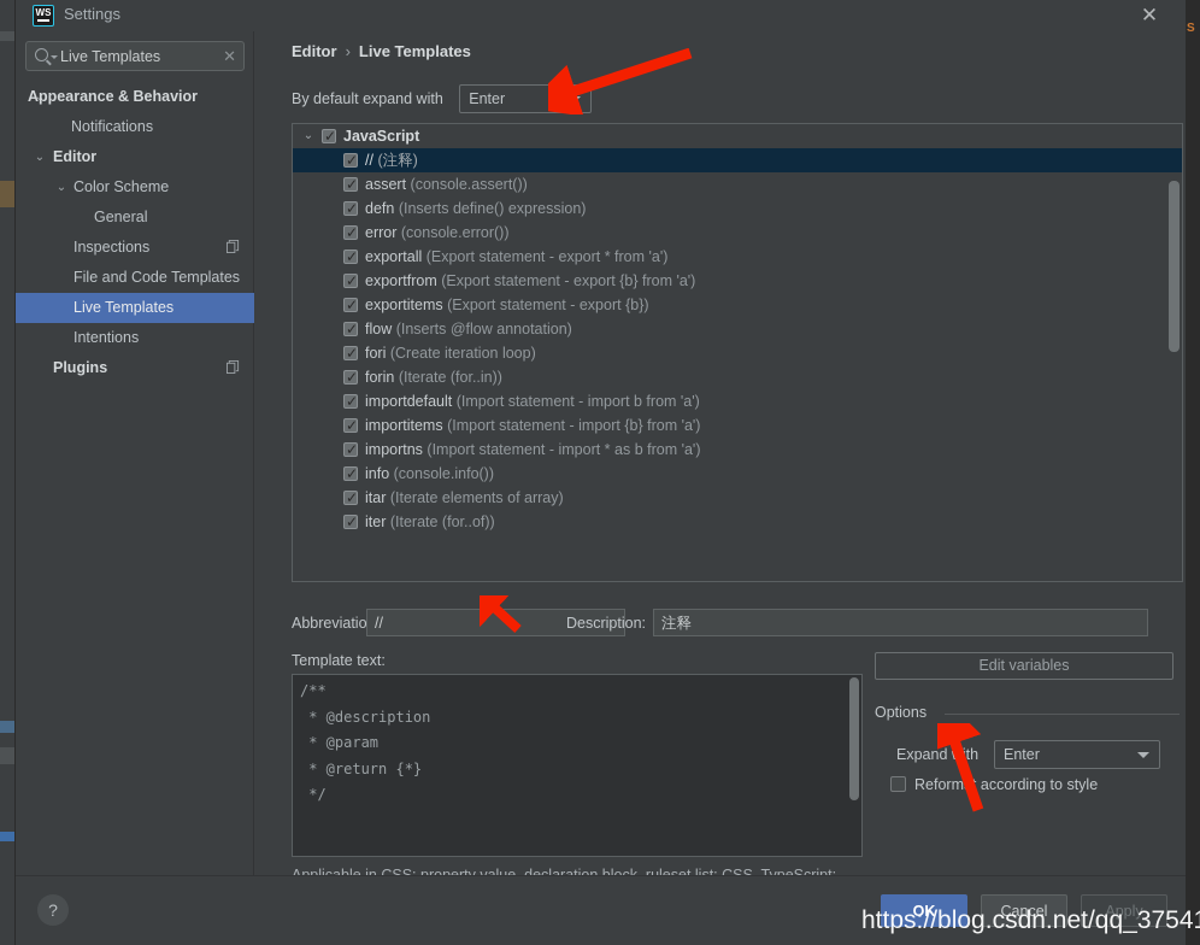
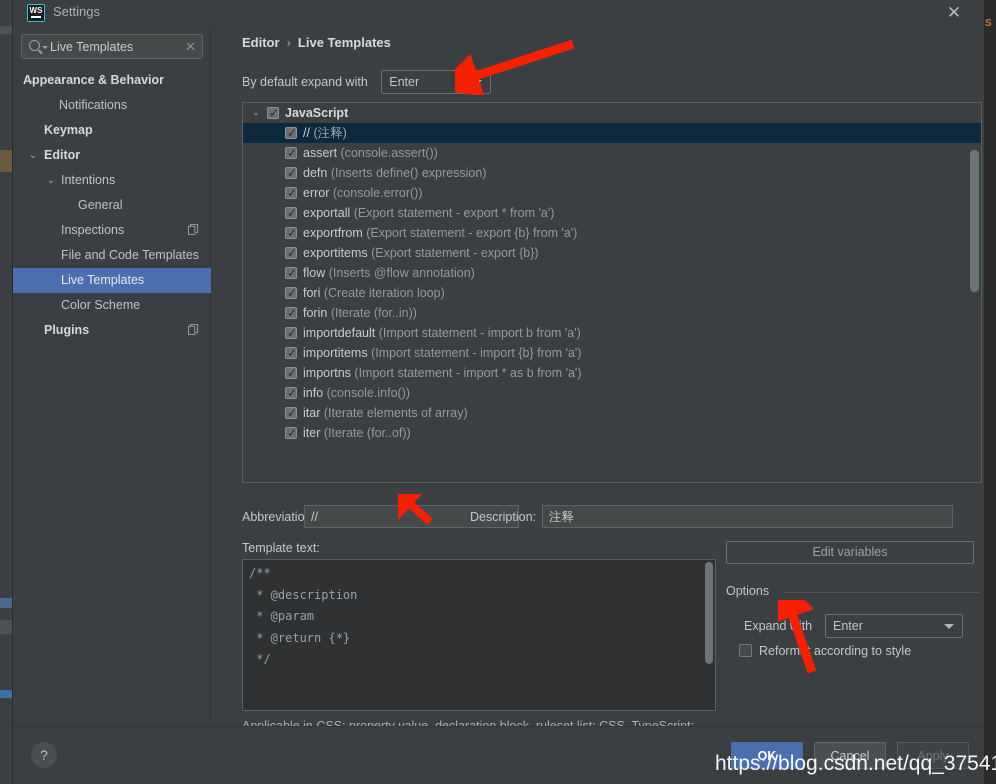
  WS
  Settings
  ✕
  Live Templates
  ✕
  ⌄
  Appearance & Behavior
  Notifications
+ Keymap
  ⌄
  Editor
  ⌄
- Color Scheme
+ Intentions
  General
  Inspections
  File and Code Templates
  Live Templates
- Intentions
+ Color Scheme
  Plugins
  Editor › Live Templates
  By default expand with
  Enter
  ⌄
  JavaScript
  // (注释)
  assert (console.assert())
  defn (Inserts define() expression)
  error (console.error())
  exportall (Export statement - export * from 'a')
  exportfrom (Export statement - export {b} from 'a')
  exportitems (Export statement - export {b})
  flow (Inserts @flow annotation)
  fori (Create iteration loop)
  forin (Iterate (for..in))
  importdefault (Import statement - import b from 'a')
  importitems (Import statement - import {b} from 'a')
  importns (Import statement - import * as b from 'a')
  info (console.info())
  itar (Iterate elements of array)
  iter (Iterate (for..of))
  Abbreviatio
  //
  Description:
  注释
  Template text:
  /**
  * @description
  * @param
  * @return {*}
  */
  Edit variables
  Options
  Expandth
  Enter
  Reform according to style
  ?
  OK
  Cancel
  Apply
  S
  https://blog.csdn.net/qq_3754
